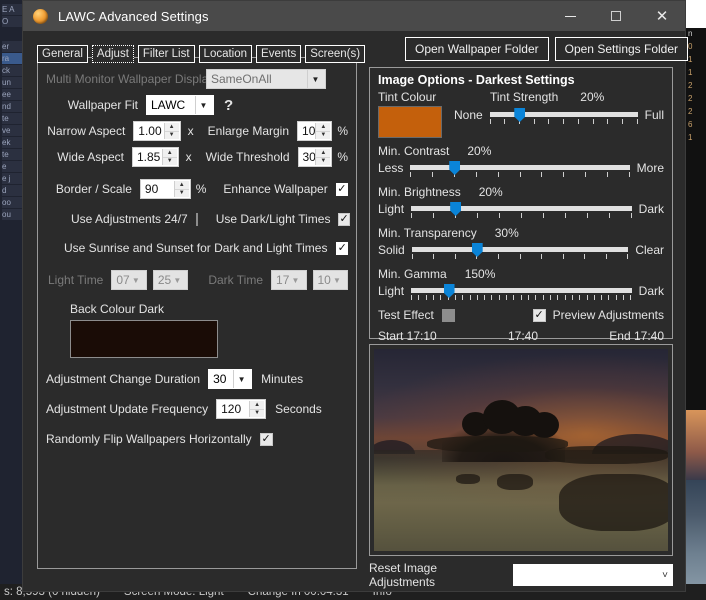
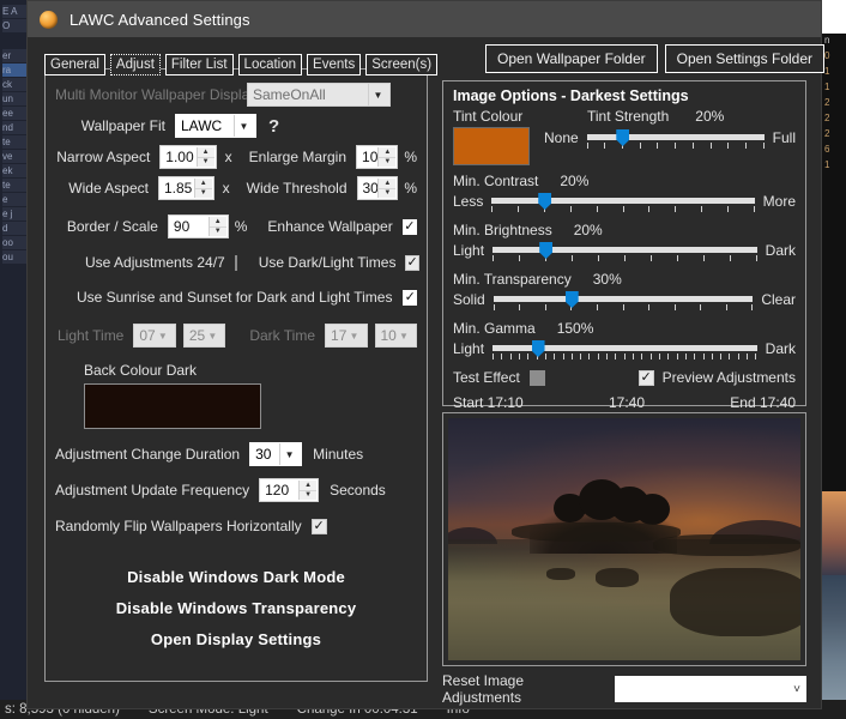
  E A
  O
  er
  ra
  ck
  un
  ee
  nd
  te
  ve
  ek
  te
  e
  e j
  d
  oo
  ou
  n
  0
  1
  1
  2
  2
  2
  6
  1
  LAWC Advanced Settings
- ✕
  General
  Adjust
  Filter List
  Location
  Events
  Screen(s)
  Multi Monitor Wallpaper Displa
  SameOnAll
  ▼
  Wallpaper Fit
  LAWC
  ▼
  ?
  Narrow Aspect
  1.00
  x
  Enlarge Margin
  10
  %
  Wide Aspect
  1.85
  x
  Wide Threshold
  30
  %
  Border / Scale
  90
  %
  Enhance Wallpaper
  ✓
  Use Adjustments 24/7
  Use Dark/Light Times
  ✓
  Use Sunrise and Sunset for Dark and Light Times
  ✓
  Light Time
  07
  ▼
  25
  ▼
  Dark Time
  17
  ▼
  10
  ▼
  Back Colour Dark
  Adjustment Change Duration
  30
  ▼
  Minutes
  Adjustment Update Frequency
  120
  Seconds
  Randomly Flip Wallpapers Horizontally
  ✓
+ Disable Windows Dark Mode
+ Disable Windows Transparency
+ Open Display Settings
  Open Wallpaper Folder
  Open Settings Folder
  Image Options - Darkest Settings
  Tint Colour
  Tint Strength
  20%
  None
  Full
  Min. Contrast
  20%
  Less
  More
  Min. Brightness
  20%
  Light
  Dark
  Min. Transparency
  30%
  Solid
  Clear
  Min. Gamma
  150%
  Light
  Dark
  Test Effect
  ✓
  Preview Adjustments
  Start 17:10
  17:40
  End 17:40
  Reset Image Adjustments
  ˅
  s: 8,593 (0 hidden)
  Screen Mode: Light
  Change In 00:04:31
  Info
